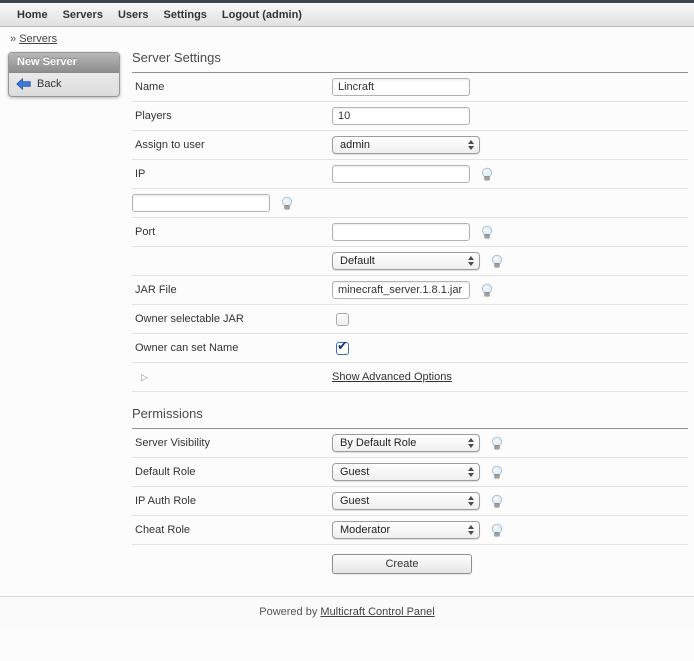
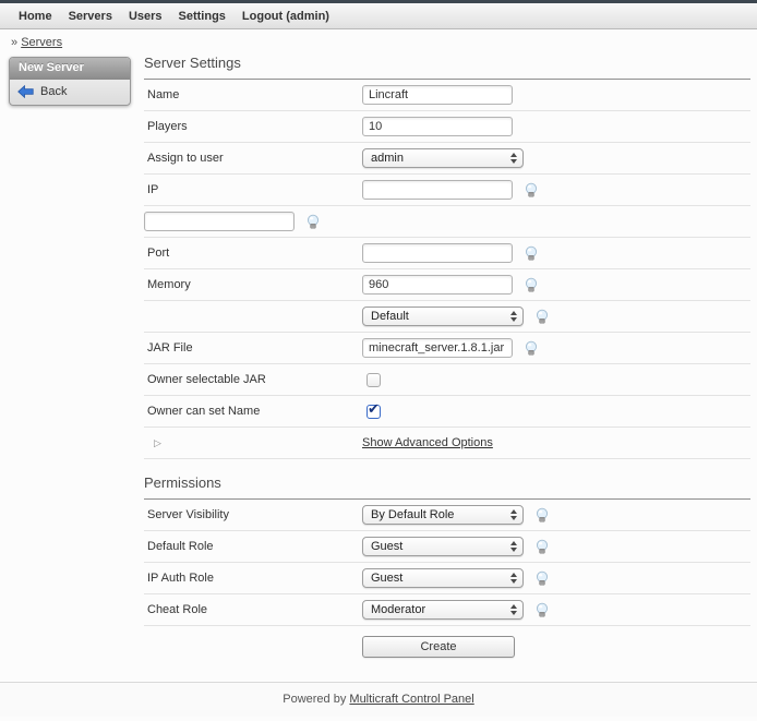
  Home
  Servers
  Users
  Settings
  Logout (admin)
  » Servers
  New Server
  Back
  Server Settings
  Name
  Lincraft
  Players
  10
  Assign to user
  admin
  IP
  Port
+ Memory
+ 960
  Default
  JAR File
  minecraft_server.1.8.1.jar
  Owner selectable JAR
  Owner can set Name
  ✔
  ▷
  Show Advanced Options
  Permissions
  Server Visibility
  By Default Role
  Default Role
  Guest
  IP Auth Role
  Guest
  Cheat Role
  Moderator
  Create
  Powered by Multicraft Control Panel
